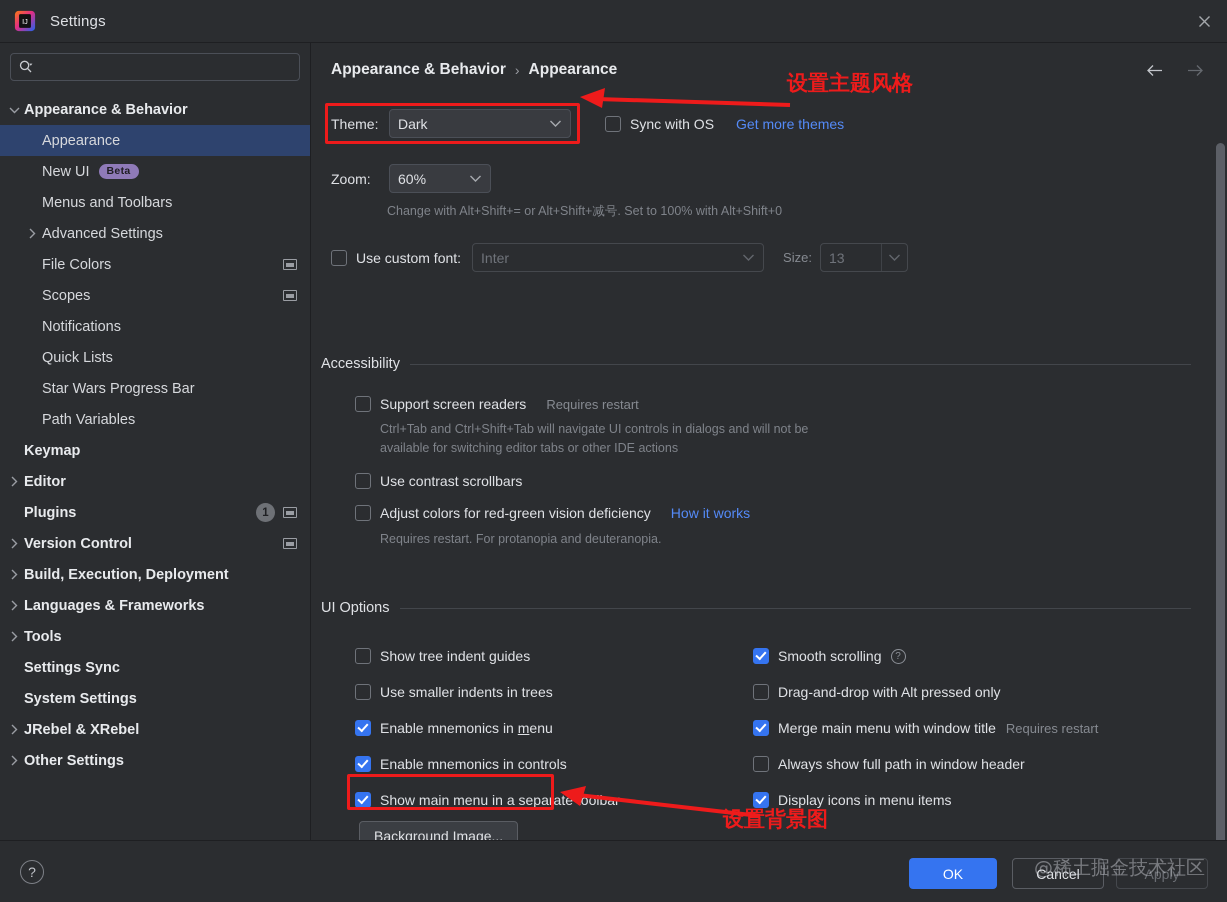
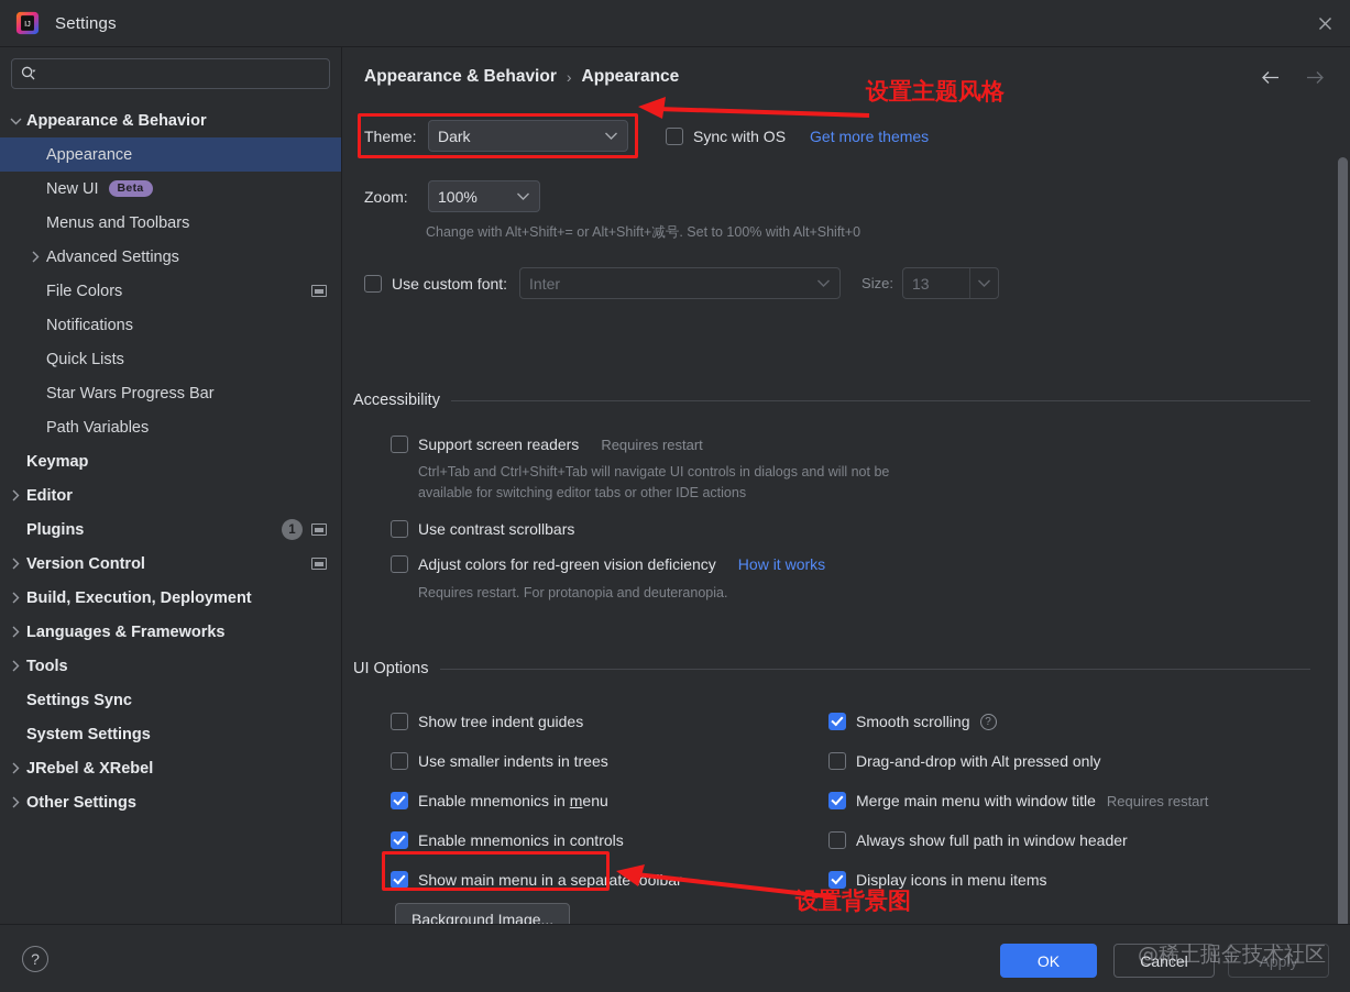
  IJ
  Settings
  Appearance & Behavior
  Appearance
  New UI
  Beta
  Menus and Toolbars
  Advanced Settings
  File Colors
- Scopes
  Notifications
  Quick Lists
  Star Wars Progress Bar
  Path Variables
  Keymap
  Editor
  Plugins
  1
  Version Control
  Build, Execution, Deployment
  Languages & Frameworks
  Tools
  Settings Sync
  System Settings
  JRebel & XRebel
  Other Settings
  Appearance & Behavior
  ›
  Appearance
  Theme:
  Dark
  Sync with OS
  Get more themes
  Zoom:
- 60%
+ 100%
  Change with Alt+Shift+= or Alt+Shift+减号. Set to 100% with Alt+Shift+0
  Use custom font:
  Inter
  Size:
  13
  Accessibility
  Support screen readers
  Requires restart
  Ctrl+Tab and Ctrl+Shift+Tab will navigate UI controls in dialogs and will not be
  available for switching editor tabs or other IDE actions
  Use contrast scrollbars
  Adjust colors for red-green vision deficiency
  How it works
  Requires restart. For protanopia and deuteranopia.
  UI Options
  Show tree indent guides
  Use smaller indents in trees
  Enable mnemonics in menu
  Enable mnemonics in controls
  Show main menu in a separateoolb
  Smooth scrolling
  ?
  Drag-and-drop with Alt pressed only
  Merge main menu with window title
  Requires restart
  Always show full path in window header
  Display icons in menu items
  Background Image...
  ?
  OK
  Cancel
  Apply
  @稀土掘金技术社区
  设置主题风格
  设置背景图
